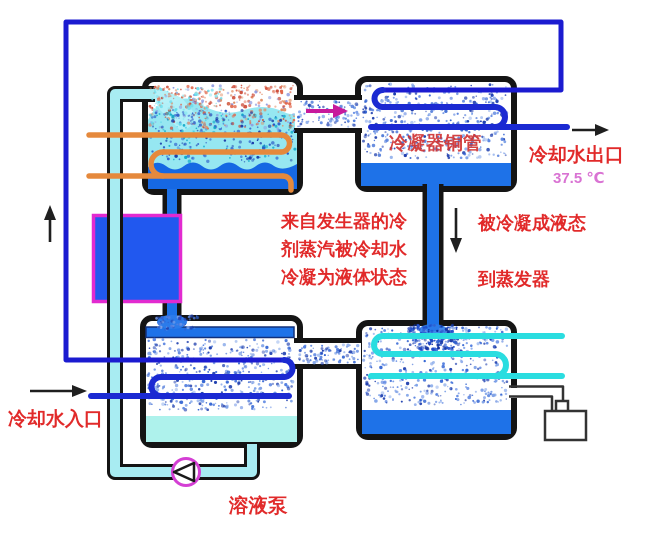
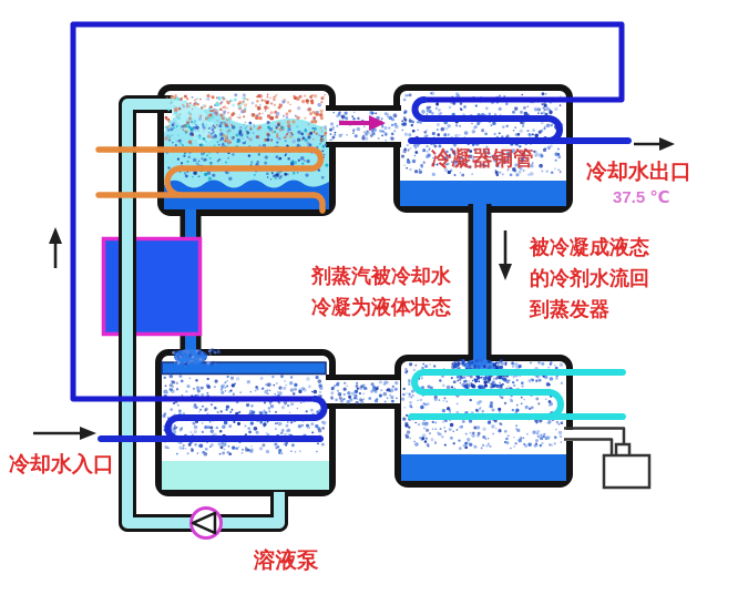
  冷凝器铜管
  冷却水出口
  37.5 ℃
  冷却水入口
  溶液泵
- 来自发生器的冷
  剂蒸汽被冷却水
  冷凝为液体状态
  被冷凝成液态
+ 的冷剂水流回
  到蒸发器
